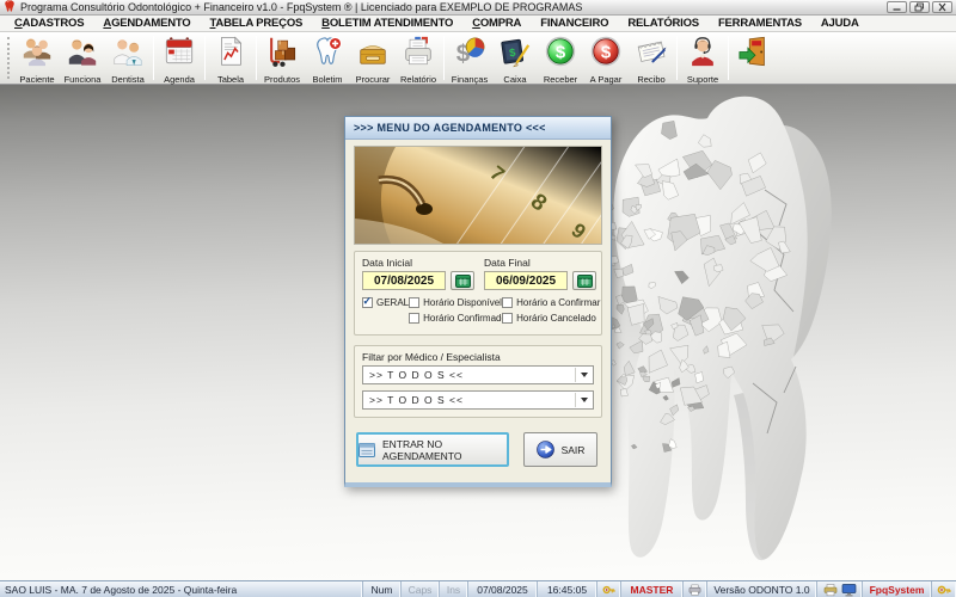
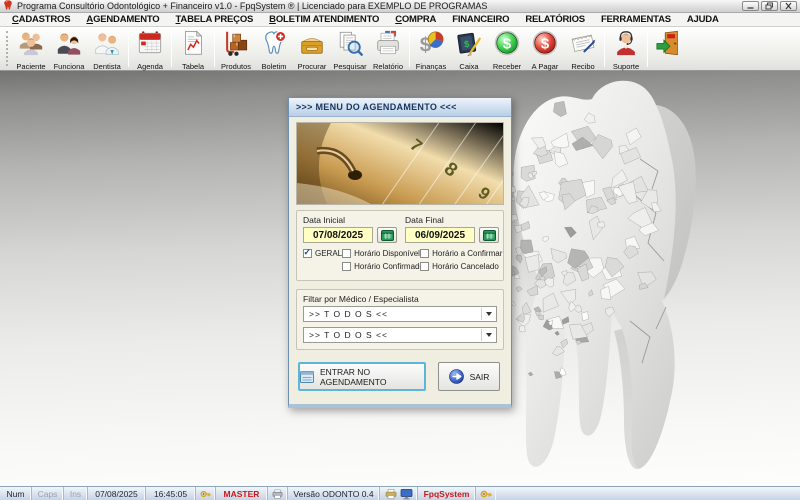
  Programa Consultório Odontológico + Financeiro v1.0 - FpqSystem ® | Licenciado para EXEMPLO DE PROGRAMAS
  CADASTROS
  AGENDAMENTO
  TABELA PREÇOS
  BOLETIM ATENDIMENTO
  COMPRA
  FINANCEIRO
  RELATÓRIOS
  FERRAMENTAS
  AJUDA
  Paciente
  Funciona
  Dentista
  Agenda
  Tabela
  Produtos
  Boletim
  Procurar
+ Pesquisar
  Relatório
  $
  Finanças
  Caixa
  $
  Receber
  $
  A Pagar
  Recibo
  Suporte
  >>> MENU DO AGENDAMENTO <<<
  Data Inicial
  07/08/2025
  Data Final
  06/09/2025
  GERAL
  Horário Disponível
  Horário Confirmad
  Horário a Confirmar
  Horário Cancelado
  Filtar por Médico / Especialista
  >> T O D O S <<
  >> T O D O S <<
  ENTRAR NO AGENDAMENTO
  SAIR
- SAO LUIS - MA. 7 de Agosto de 2025 - Quinta-feira
  Num
  Caps
  Ins
  07/08/2025
  16:45:05
  MASTER
- Versão ODONTO 1.0
+ Versão ODONTO 0.4
  FpqSystem
